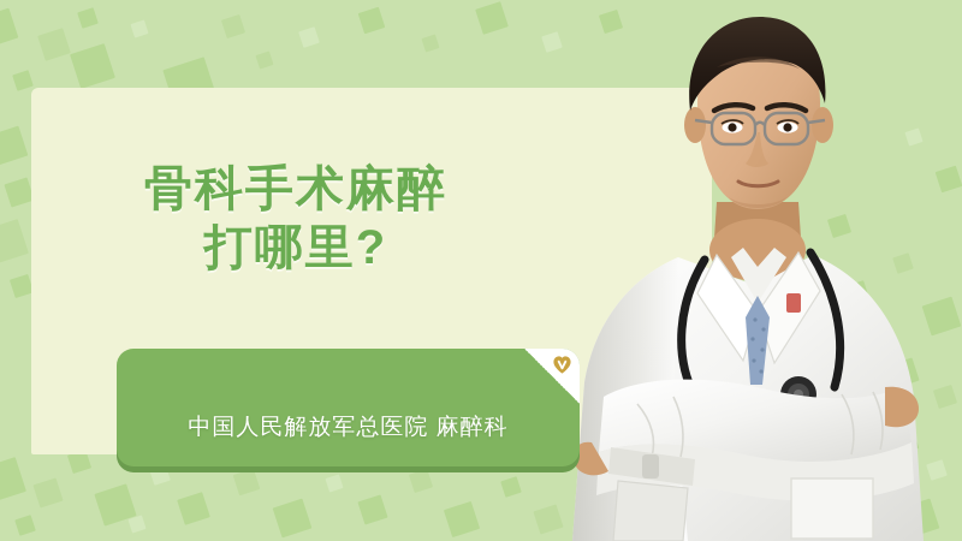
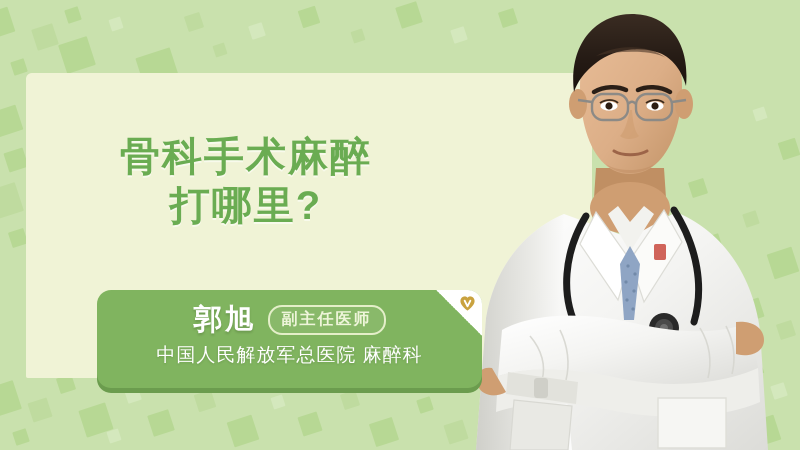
  骨科手术麻醉
  打哪里?
+ 郭旭
+ 副主任医师
  中国人民解放军总医院 麻醉科
